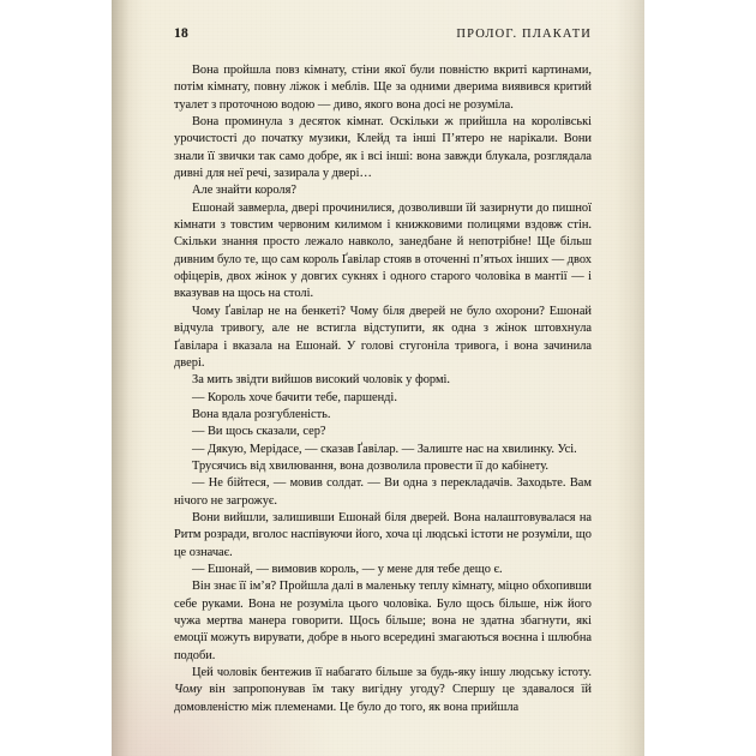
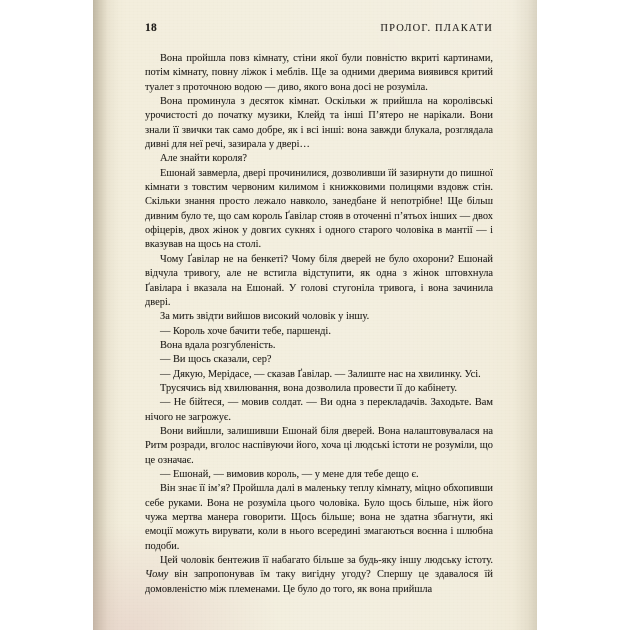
  18
  ПРОЛОГ. ПЛАКАТИ
  Вона пройшла повз кімнату, стіни якої були повністю вкриті картинами, потім кімнату, повну ліжок і меблів. Ще за одними дверима виявився критий туалет з проточною водою — диво, якого вона досі не розуміла.
  Вона проминула з десяток кімнат. Оскільки ж прийшла на королівські урочистості до початку музики, Клейд та інші П’ятеро не нарікали. Вони знали її звички так само добре, як і всі інші: вона завжди блукала, розглядала дивні для неї речі, зазирала у двері…
  Але знайти короля?
  Ешонай завмерла, двері прочинилися, дозволивши їй зазирнути до пишної кімнати з товстим червоним килимом і книжковими полицями вздовж стін. Скільки знання просто лежало навколо, занедбане й непотрібне! Ще більш дивним було те, що сам король Ґавілар стояв в оточенні п’ятьох інших — двох офіцерів, двох жінок у довгих сукнях і одного старого чоловіка в мантії — і вказував на щось на столі.
  Чому Ґавілар не на бенкеті? Чому біля дверей не було охорони? Ешонай відчула тривогу, але не встигла відступити, як одна з жінок штовхнула Ґавілара і вказала на Ешонай. У голові стугоніла тривога, і вона зачинила двері.
- За мить звідти вийшов високий чоловік у формі.
+ За мить звідти вийшов високий чоловік у іншу.
  — Король хоче бачити тебе, паршенді.
  Вона вдала розгубленість.
  — Ви щось сказали, сер?
  — Дякую, Мерідасе, — сказав Ґавілар. — Залиште нас на хвилинку. Усі.
  Трусячись від хвилювання, вона дозволила провести її до кабінету.
  — Не бійтеся, — мовив солдат. — Ви одна з перекладачів. Заходьте. Вам нічого не загрожує.
  Вони вийшли, залишивши Ешонай біля дверей. Вона налаштовувалася на Ритм розради, вголос наспівуючи його, хоча ці людські істоти не розуміли, що це означає.
  — Ешонай, — вимовив король, — у мене для тебе дещо є.
- Він знає її ім’я? Пройшла далі в маленьку теплу кімнату, міцно обхопивши себе руками. Вона не розуміла цього чоловіка. Було щось більше, ніж його чужа мертва манера говорити. Щось більше; вона не здатна збагнути, які емоції можуть вирувати, добре в нього всередині змагаються воєнна і шлюбна подоби.
+ Він знає її ім’я? Пройшла далі в маленьку теплу кімнату, міцно обхопивши себе руками. Вона не розуміла цього чоловіка. Було щось більше, ніж його чужа мертва манера говорити. Щось більше; вона не здатна збагнути, які емоції можуть вирувати, коли в нього всередині змагаються воєнна і шлюбна подоби.
  Цей чоловік бентежив її набагато більше за будь-яку іншу людську істоту. Чому він запропонував їм таку вигідну угоду? Спершу це здавалося їй домовленістю між племенами. Це було до того, як вона прийшла
